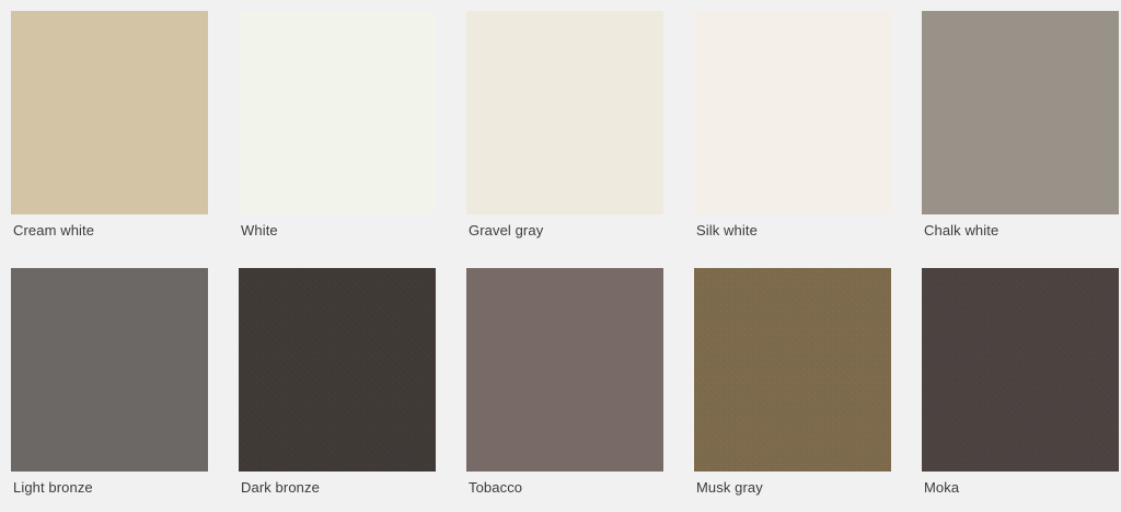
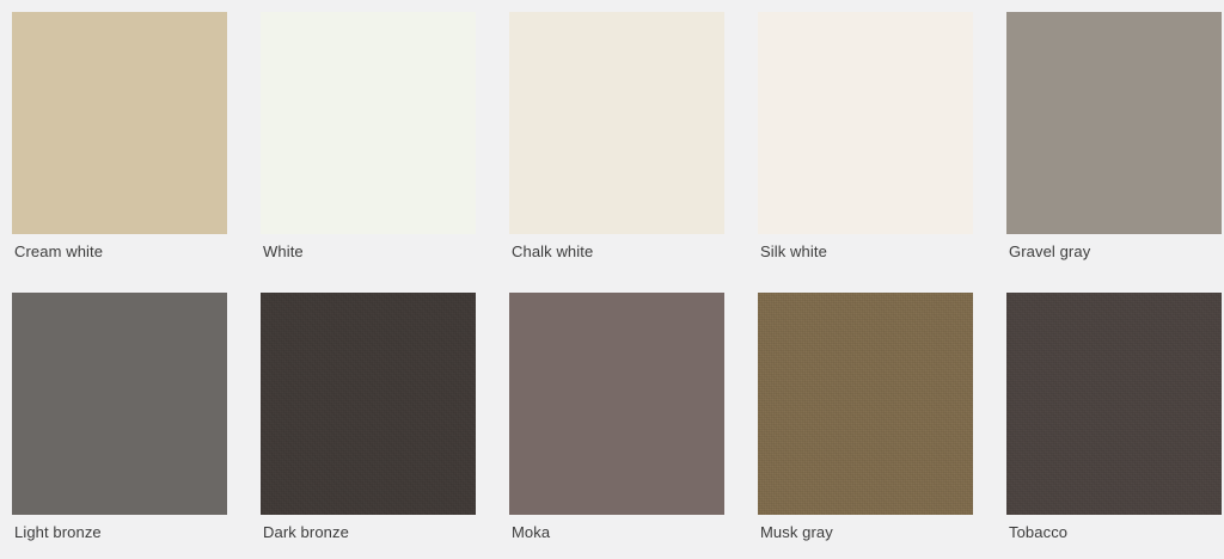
  Cream white
  White
- Gravel gray
+ Chalk white
  Silk white
- Chalk white
+ Gravel gray
  Light bronze
  Dark bronze
- Tobacco
+ Moka
  Musk gray
- Moka
+ Tobacco
